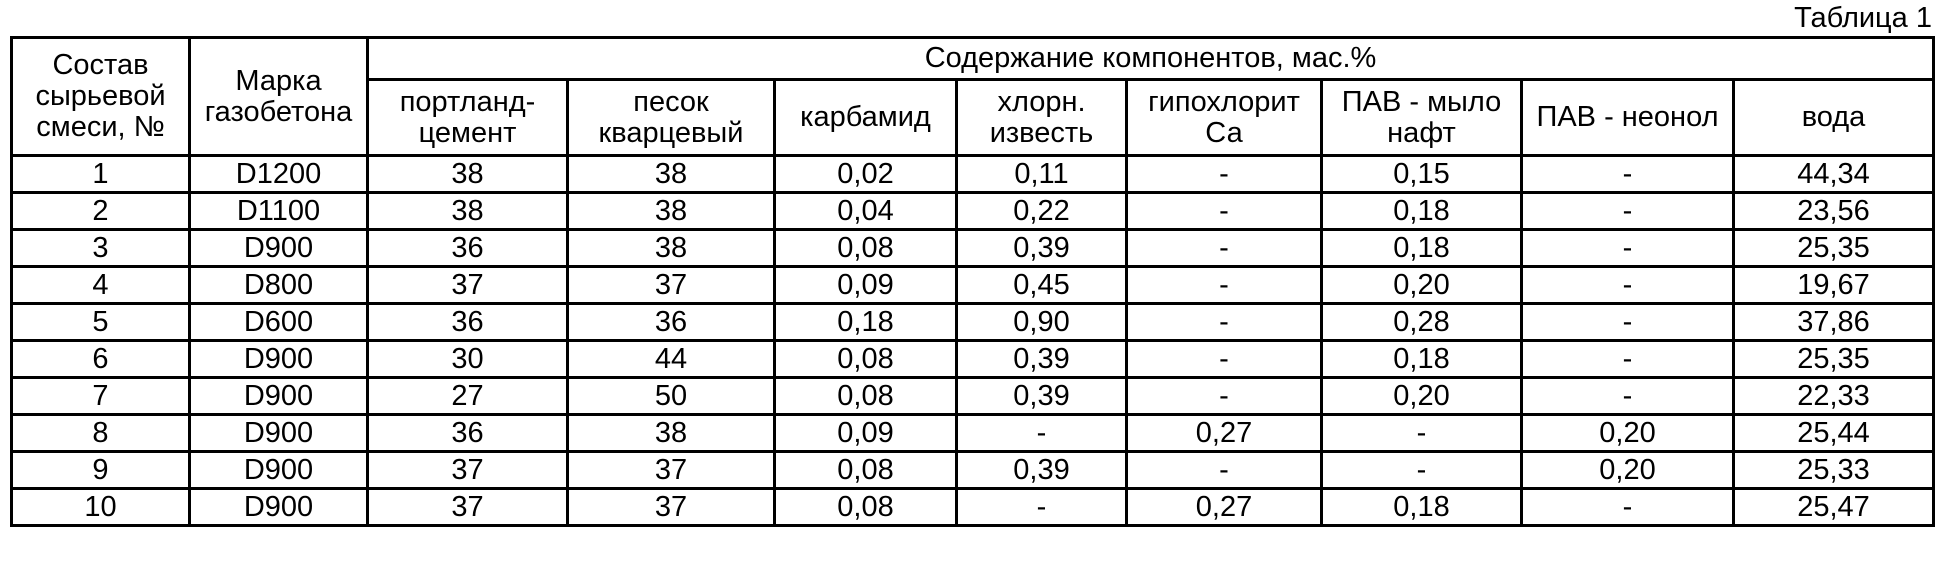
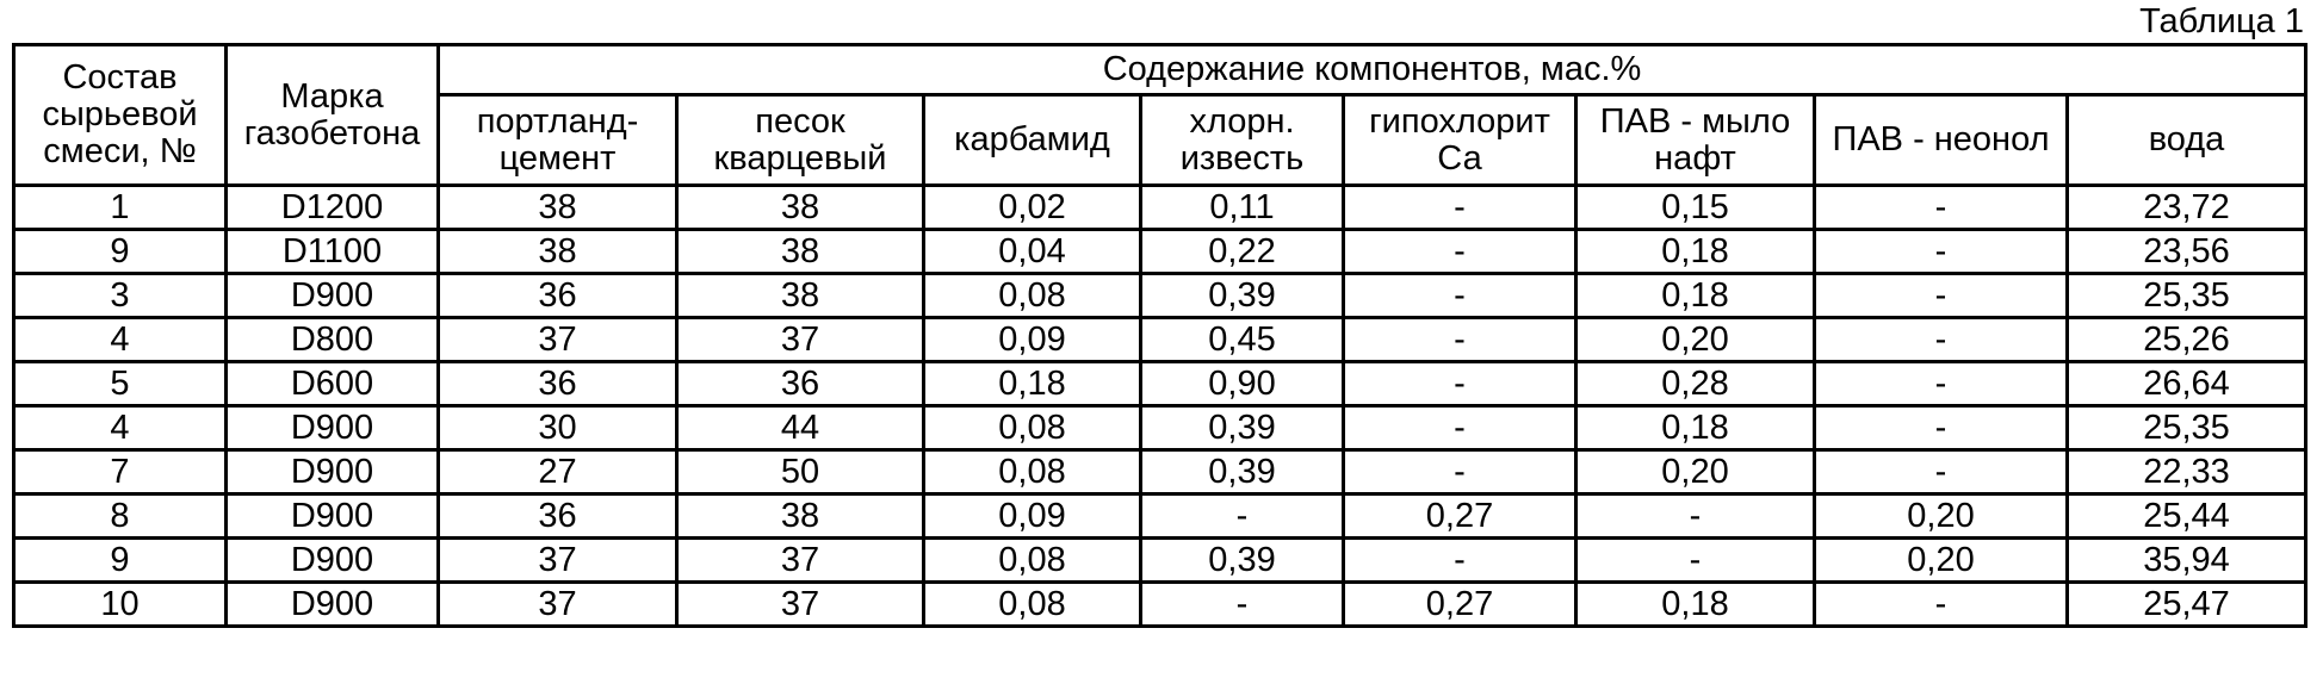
  Таблица 1
  Состав сырьевой смеси, №	Марка газобетона	Содержание компонентов, мас.%
  портланд-цемент	песок кварцевый	карбамид	хлорн. известь	гипохлорит Са	ПАВ - мыло нафт	ПАВ - неонол	вода
- 1	D1200	38	38	0,02	0,11	-	0,15	-	44,34
+ 1	D1200	38	38	0,02	0,11	-	0,15	-	23,72
- 2	D1100	38	38	0,04	0,22	-	0,18	-	23,56
+ 9	D1100	38	38	0,04	0,22	-	0,18	-	23,56
  3	D900	36	38	0,08	0,39	-	0,18	-	25,35
- 4	D800	37	37	0,09	0,45	-	0,20	-	19,67
+ 4	D800	37	37	0,09	0,45	-	0,20	-	25,26
- 5	D600	36	36	0,18	0,90	-	0,28	-	37,86
+ 5	D600	36	36	0,18	0,90	-	0,28	-	26,64
- 6	D900	30	44	0,08	0,39	-	0,18	-	25,35
+ 4	D900	30	44	0,08	0,39	-	0,18	-	25,35
  7	D900	27	50	0,08	0,39	-	0,20	-	22,33
  8	D900	36	38	0,09	-	0,27	-	0,20	25,44
- 9	D900	37	37	0,08	0,39	-	-	0,20	25,33
+ 9	D900	37	37	0,08	0,39	-	-	0,20	35,94
  10	D900	37	37	0,08	-	0,27	0,18	-	25,47
